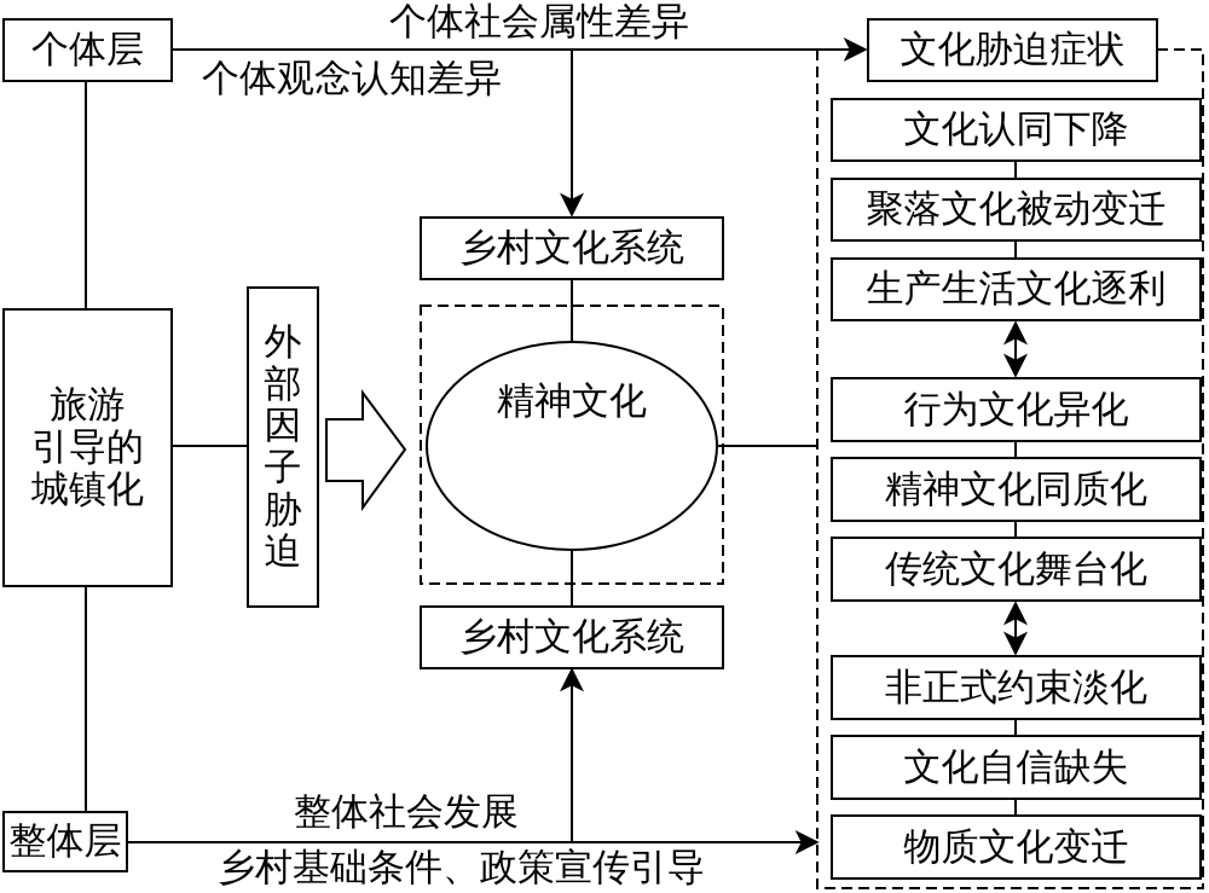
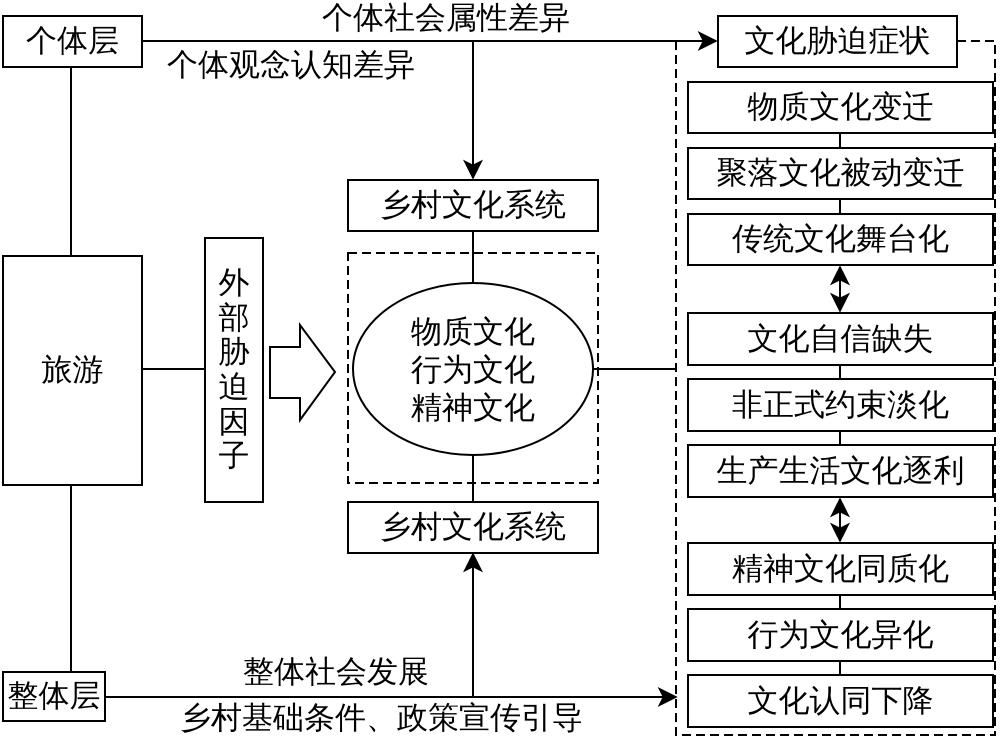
  个体层
  整体层
  旅游
- 引导的
- 城镇化
  外
  部
- 因
+ 胁
- 子
+ 迫
- 胁
+ 因
- 迫
+ 子
  乡村文化系统
  乡村文化系统
+ 物质文化
+ 行为文化
  精神文化
  个体社会属性差异
  个体观念认知差异
  整体社会发展
  乡村基础条件、政策宣传引导
  文化胁迫症状
- 文化认同下降
+ 物质文化变迁
  聚落文化被动变迁
- 生产生活文化逐利
+ 传统文化舞台化
- 行为文化异化
+ 文化自信缺失
- 精神文化同质化
+ 非正式约束淡化
- 传统文化舞台化
+ 生产生活文化逐利
- 非正式约束淡化
+ 精神文化同质化
- 文化自信缺失
+ 行为文化异化
- 物质文化变迁
+ 文化认同下降
